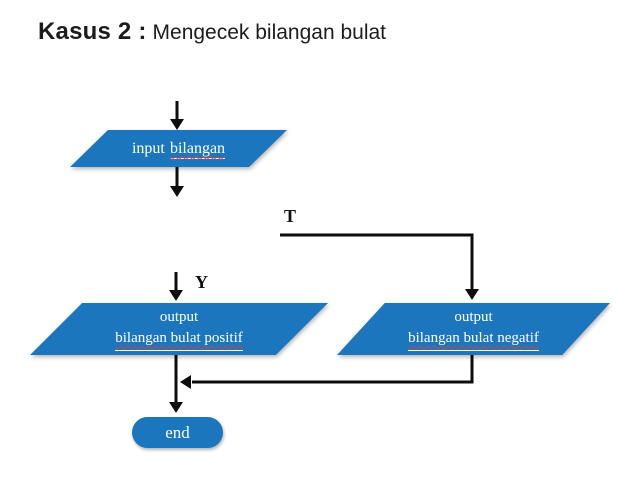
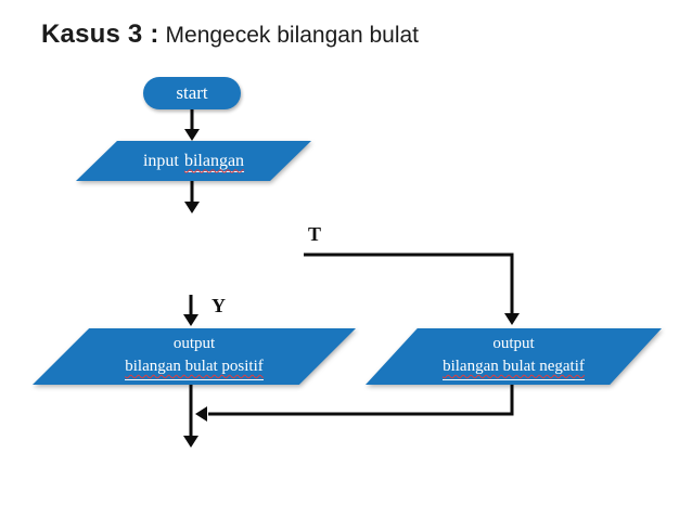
- Kasus 2 : Mengecek bilangan bulat
+ Kasus 3 : Mengecek bilangan bulat
+ start
  input bilangan
  T
  Y
  output
  bilangan bulat positif
  output
  bilangan bulat negatif
- end
